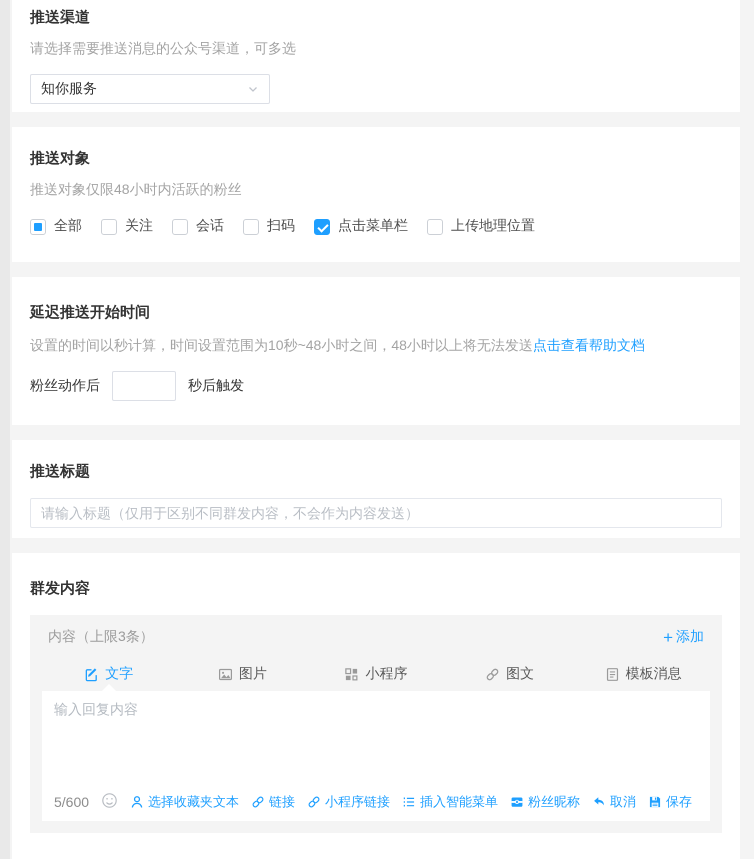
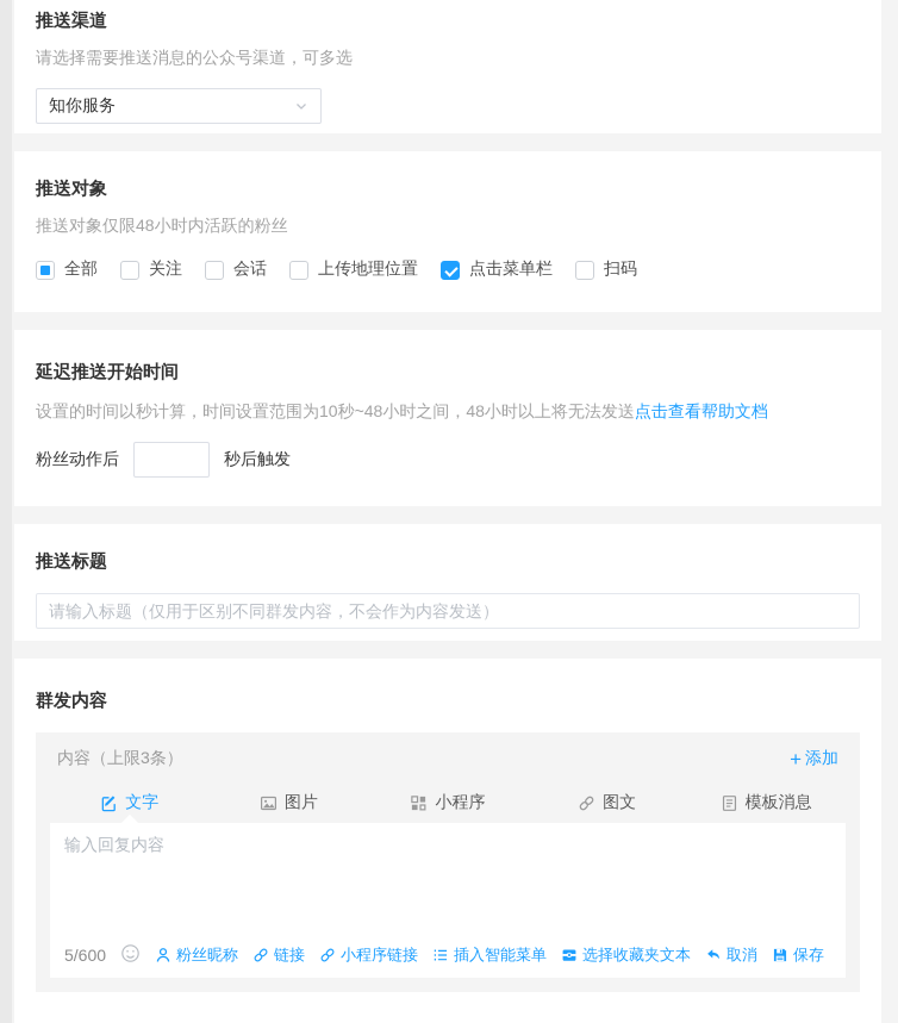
  推送渠道
  请选择需要推送消息的公众号渠道，可多选
  知你服务
  推送对象
  推送对象仅限48小时内活跃的粉丝
  全部
  关注
  会话
- 扫码
+ 上传地理位置
  点击菜单栏
- 上传地理位置
+ 扫码
  延迟推送开始时间
  设置的时间以秒计算，时间设置范围为10秒~48小时之间，48小时以上将无法发送点击查看帮助文档
  粉丝动作后
  秒后触发
  推送标题
  请输入标题（仅用于区别不同群发内容，不会作为内容发送）
  群发内容
  内容（上限3条）
  +
  添加
  文字
  图片
  小程序
  图文
  模板消息
  输入回复内容
  5/600
- 选择收藏夹文本
+ 粉丝昵称
  链接
  小程序链接
  插入智能菜单
- 粉丝昵称
+ 选择收藏夹文本
  取消
  保存
